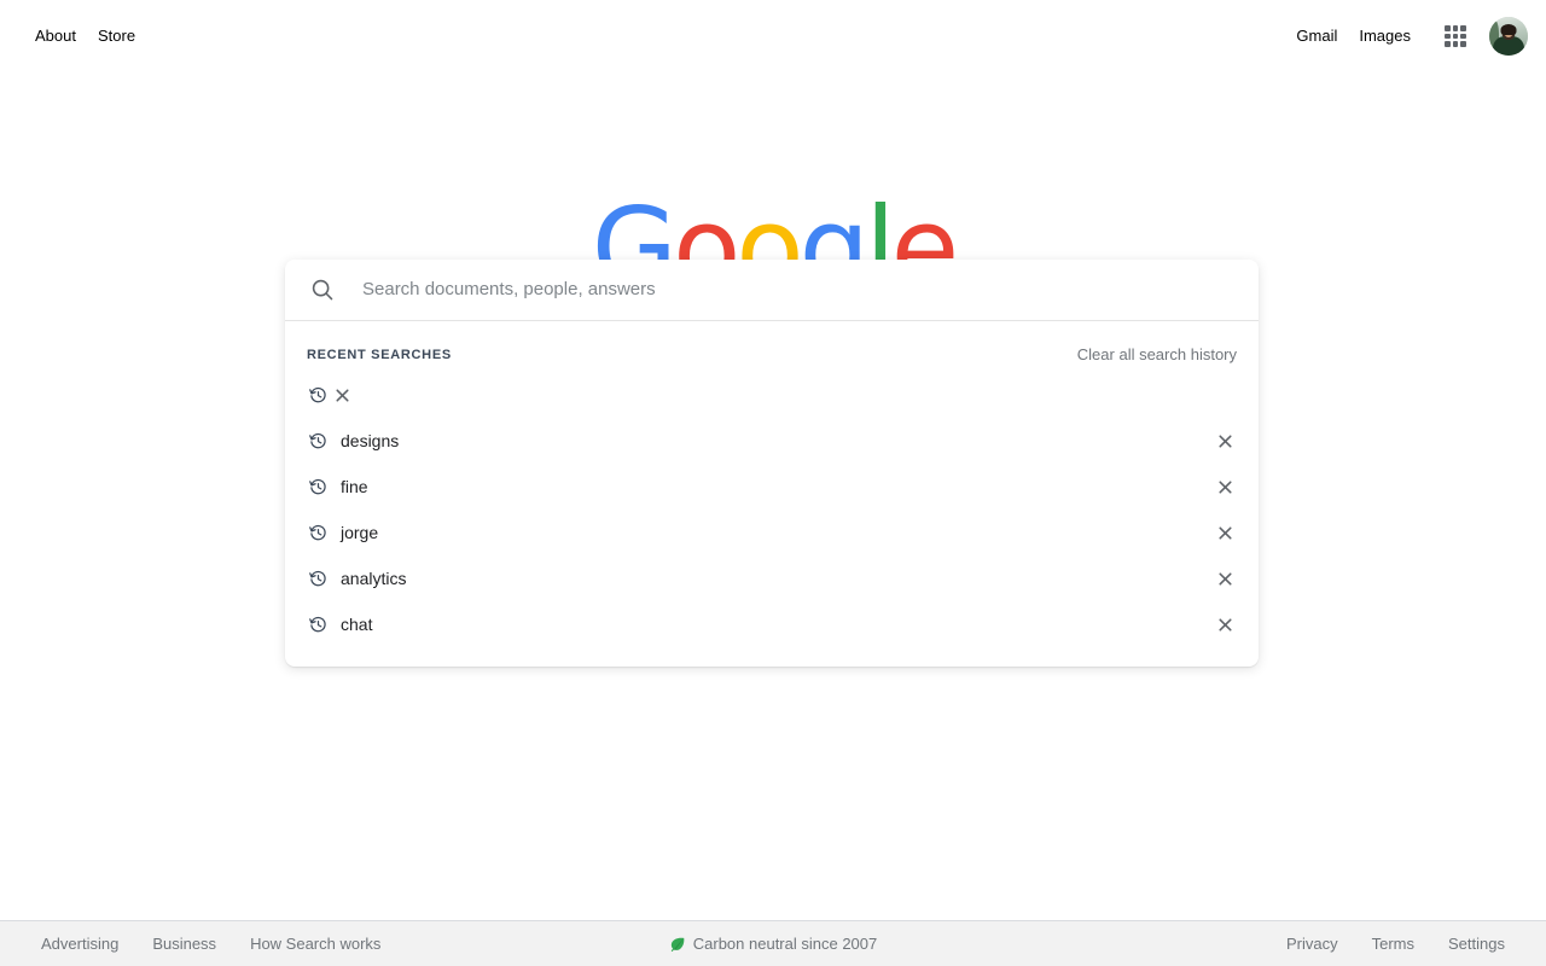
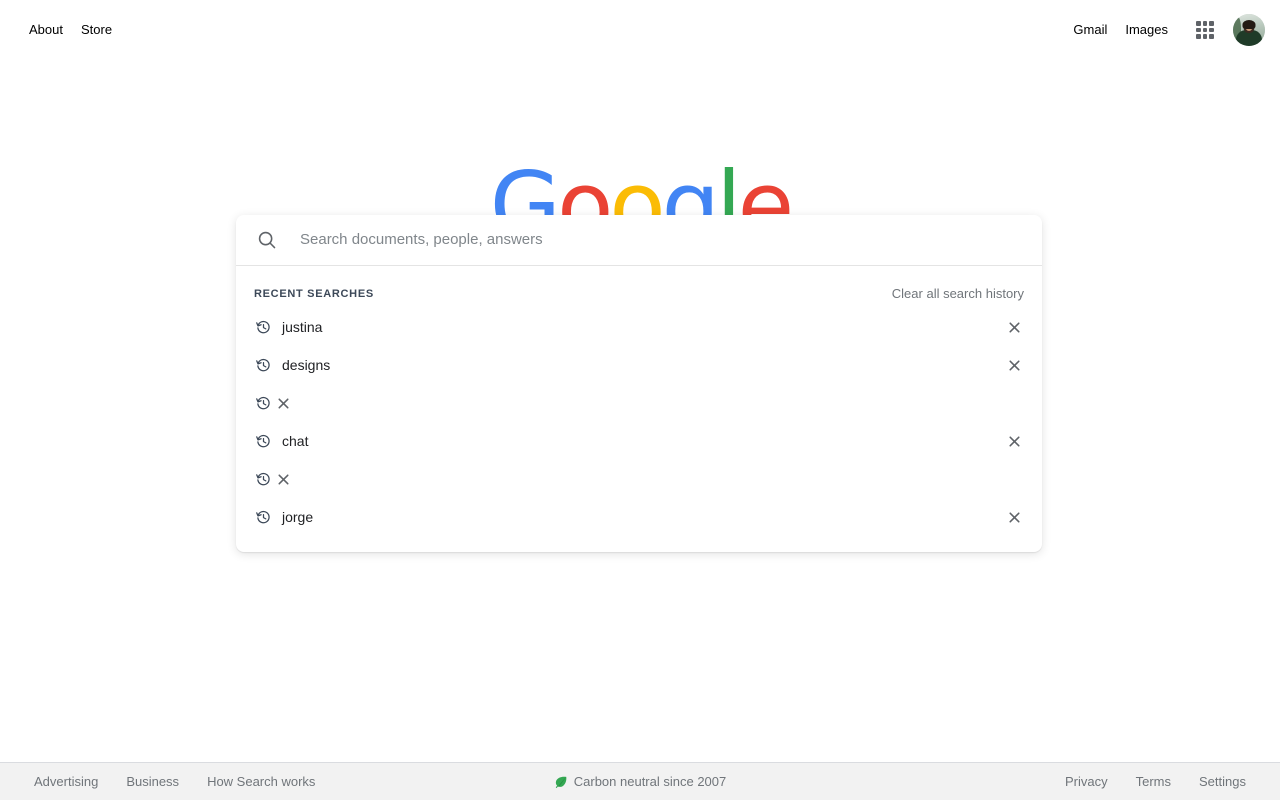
  About
  Store
  Gmail
  Images
  Google
  Search documents, people, answers
  RECENT SEARCHES
  Clear all search history
+ justina
  designs
- fine
- jorge
+ chat
- analytics
- chat
+ jorge
  Advertising
  Business
  How Search works
  Carbon neutral since 2007
  Privacy
  Terms
  Settings
